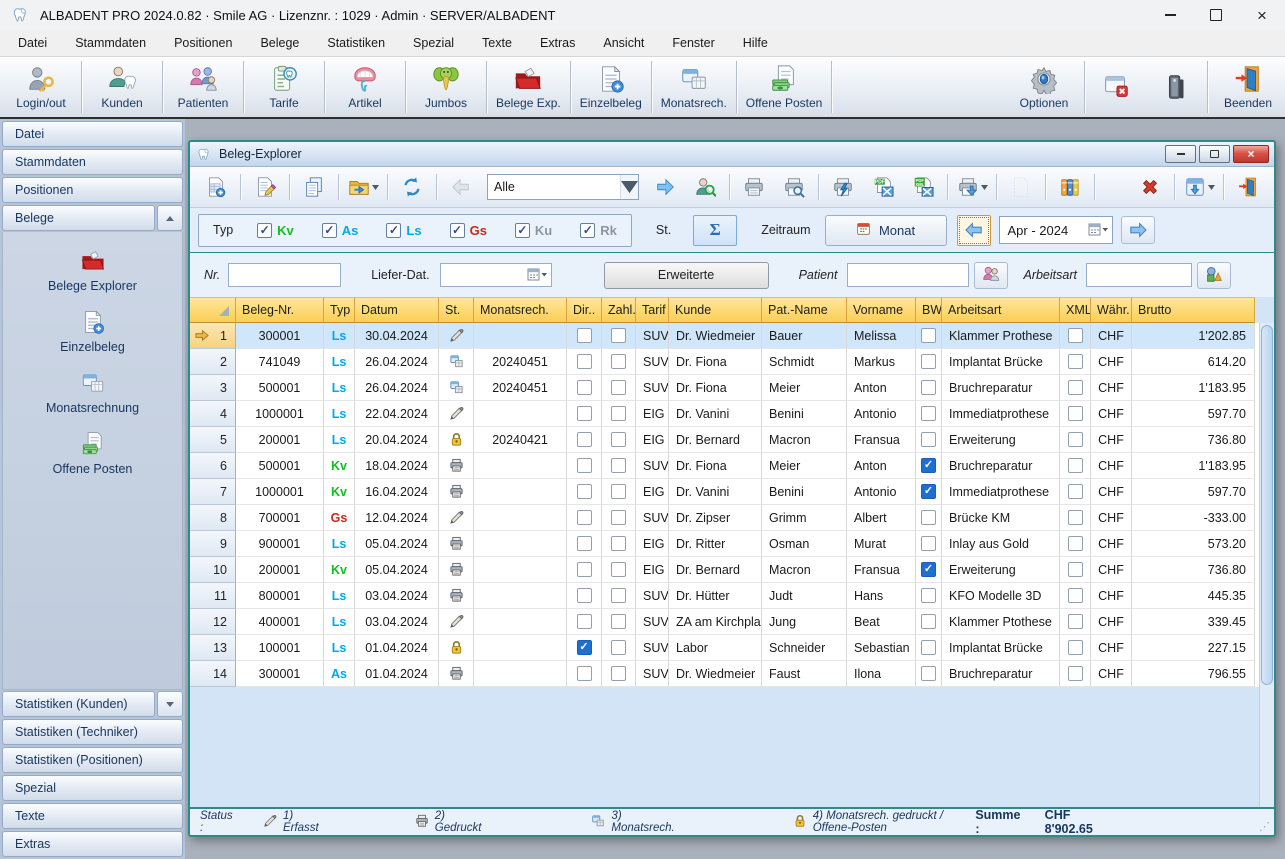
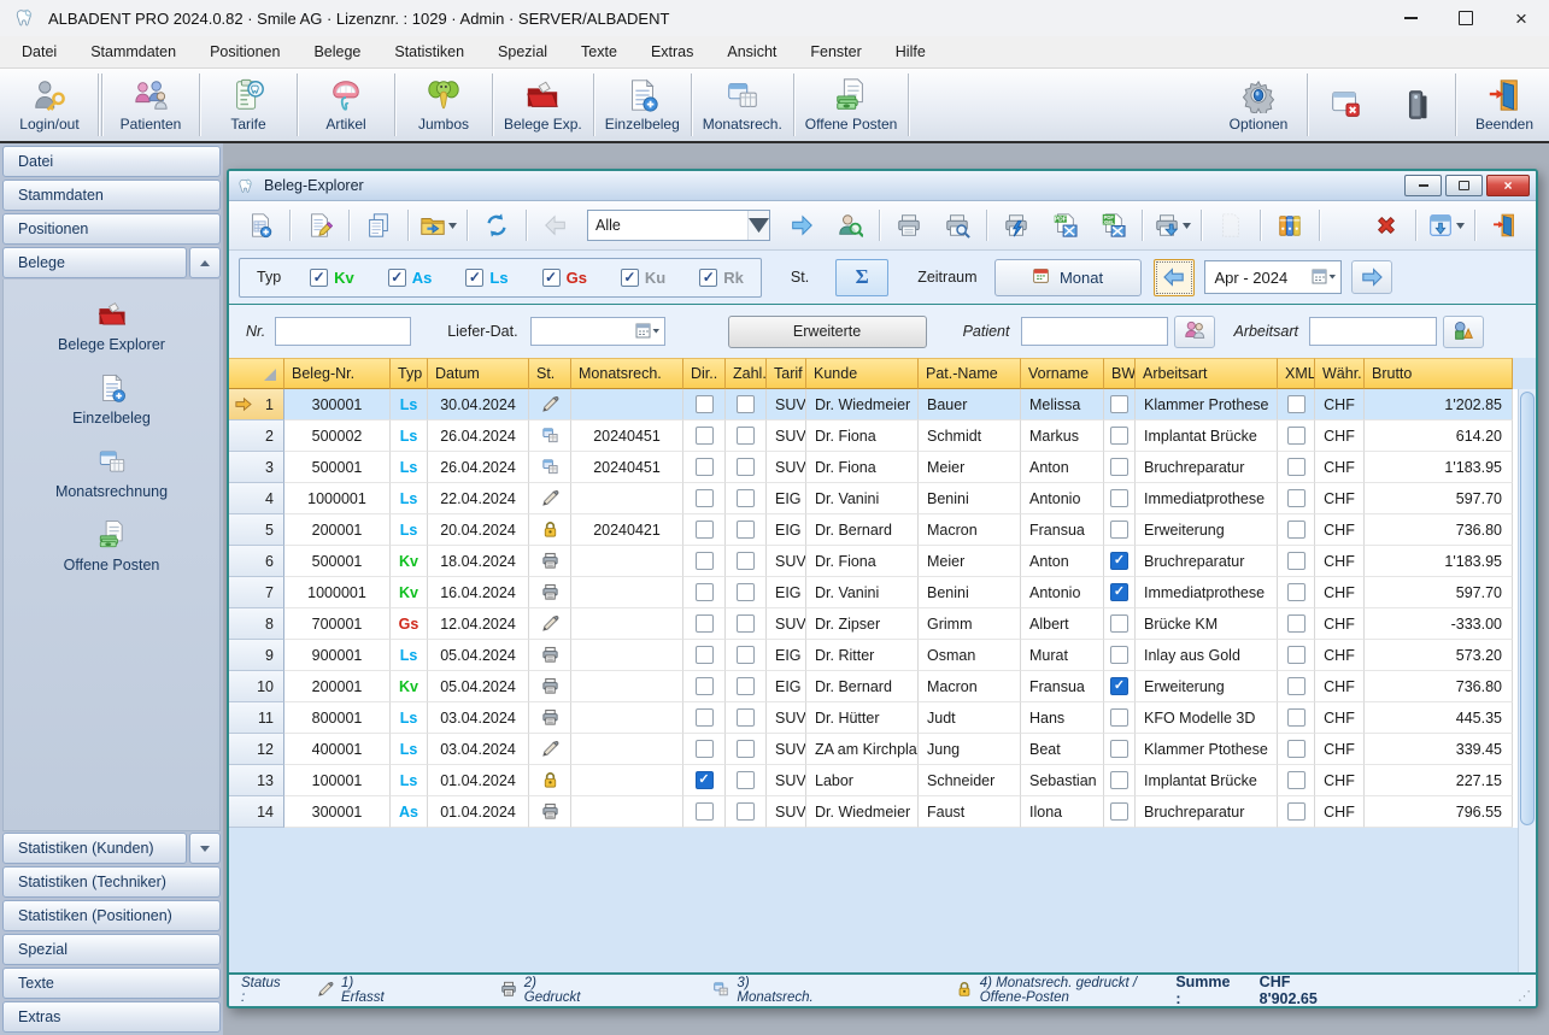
  ALBADENT PRO 2024.0.82 · Smile AG · Lizenznr. : 1029 · Admin · SERVER/ALBADENT
  ×
  Datei
  Stammdaten
  Positionen
  Belege
  Statistiken
  Spezial
  Texte
  Extras
  Ansicht
  Fenster
  Hilfe
  Login/out
- Kunden
  Patienten
  Tarife
  Artikel
  Jumbos
  Belege Exp.
  Einzelbeleg
  Monatsrech.
  Offene Posten
  Optionen
  Beenden
  Datei
  Stammdaten
  Positionen
  Belege
  Belege Explorer
  Einzelbeleg
  Monatsrechnung
  Offene Posten
  Statistiken (Kunden)
  Statistiken (Techniker)
  Statistiken (Positionen)
  Spezial
  Texte
  Extras
  Beleg-Explorer
  ×
  Alle
  Typ
  Kv
  As
  Ls
  Gs
  Ku
  Rk
  St.
  Σ
  Zeitraum
  Monat
  Apr - 2024
  Nr.
  Liefer-Dat.
  Erweiterte
  Patient
  Arbeitsart
  Beleg-Nr.
  Typ
  Datum
  St.
  Monatsrech.
  Dir..
  Zahl.
  Tarif
  Kunde
  Pat.-Name
  Vorname
  BW
  Arbeitsart
  XML
  Währ.
  Brutto
  1
  300001
  Ls
  30.04.2024
  SUV
  Dr. Wiedmeier
  Bauer
  Melissa
  Klammer Prothese
  CHF
  1'202.85
  2
- 741049
+ 500002
  Ls
  26.04.2024
  20240451
  SUV
  Dr. Fiona
  Schmidt
  Markus
  Implantat Brücke
  CHF
  614.20
  3
  500001
  Ls
  26.04.2024
  20240451
  SUV
  Dr. Fiona
  Meier
  Anton
  Bruchreparatur
  CHF
  1'183.95
  4
  1000001
  Ls
  22.04.2024
  EIG
  Dr. Vanini
  Benini
  Antonio
  Immediatprothese
  CHF
  597.70
  5
  200001
  Ls
  20.04.2024
  20240421
  EIG
  Dr. Bernard
  Macron
  Fransua
  Erweiterung
  CHF
  736.80
  6
  500001
  Kv
  18.04.2024
  SUV
  Dr. Fiona
  Meier
  Anton
  Bruchreparatur
  CHF
  1'183.95
  7
  1000001
  Kv
  16.04.2024
  EIG
  Dr. Vanini
  Benini
  Antonio
  Immediatprothese
  CHF
  597.70
  8
  700001
  Gs
  12.04.2024
  SUV
  Dr. Zipser
  Grimm
  Albert
  Brücke KM
  CHF
  -333.00
  9
  900001
  Ls
  05.04.2024
  EIG
  Dr. Ritter
  Osman
  Murat
  Inlay aus Gold
  CHF
  573.20
  10
  200001
  Kv
  05.04.2024
  EIG
  Dr. Bernard
  Macron
  Fransua
  Erweiterung
  CHF
  736.80
  11
  800001
  Ls
  03.04.2024
  SUV
  Dr. Hütter
  Judt
  Hans
  KFO Modelle 3D
  CHF
  445.35
  12
  400001
  Ls
  03.04.2024
  SUV
  ZA am Kirchpla
  Jung
  Beat
  Klammer Ptothese
  CHF
  339.45
  13
  100001
  Ls
  01.04.2024
  SUV
  Labor
  Schneider
  Sebastian
  Implantat Brücke
  CHF
  227.15
  14
  300001
  As
  01.04.2024
  SUV
  Dr. Wiedmeier
  Faust
  Ilona
  Bruchreparatur
  CHF
  796.55
  Status :
  1) Erfasst
  2) Gedruckt
  3) Monatsrech.
  4) Monatsrech. gedruckt / Offene-Posten
  Summe :
  CHF 8'902.65
  ⋰
